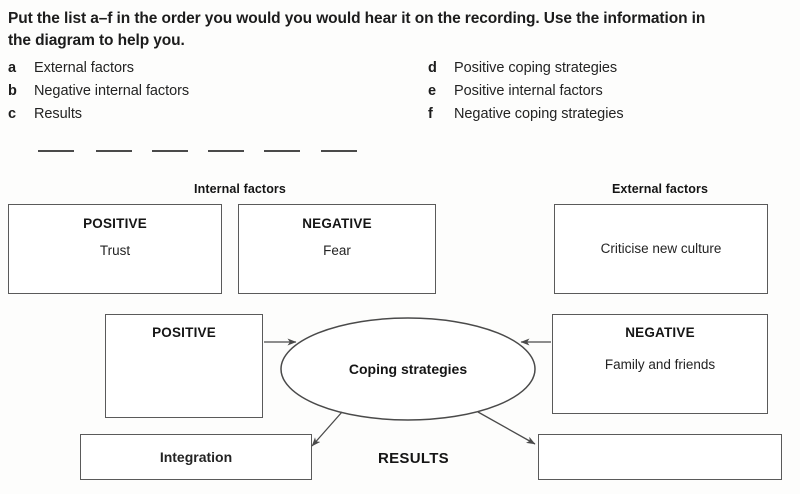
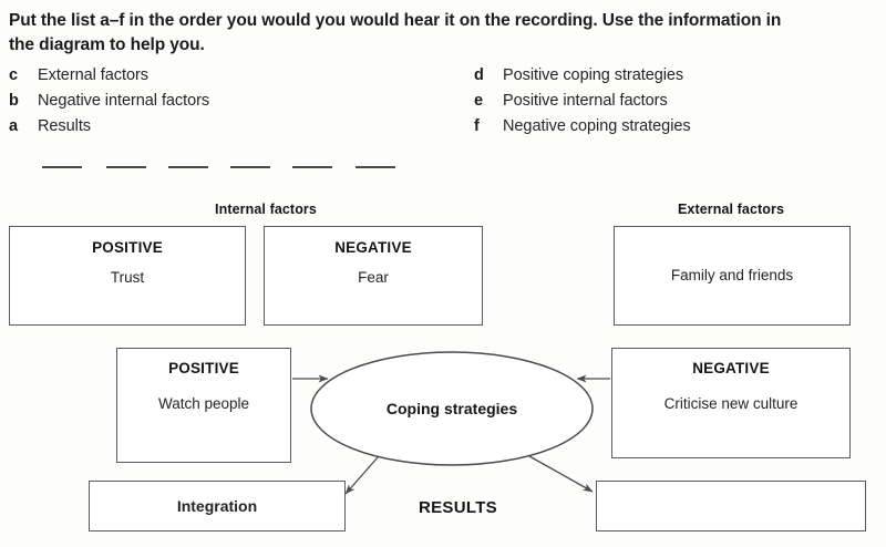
  Put the list a–f in the order you would you would hear it on the recording. Use the information in the diagram to help you.
- a
+ c
  External factors
  b
  Negative internal factors
- c
+ a
  Results
  d
  Positive coping strategies
  e
  Positive internal factors
  f
  Negative coping strategies
  Internal factors
  External factors
  POSITIVE
  Trust
  NEGATIVE
  Fear
- Criticise new culture
+ Family and friends
  POSITIVE
+ Watch people
  NEGATIVE
- Family and friends
+ Criticise new culture
  Integration
  RESULTS
  Coping strategies
